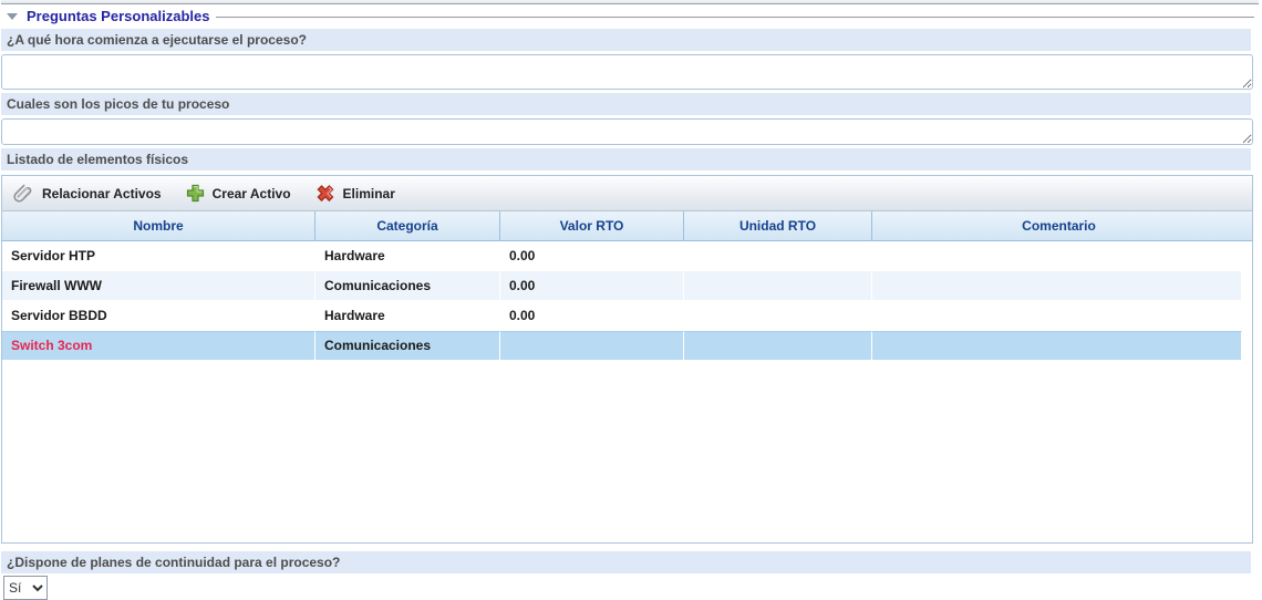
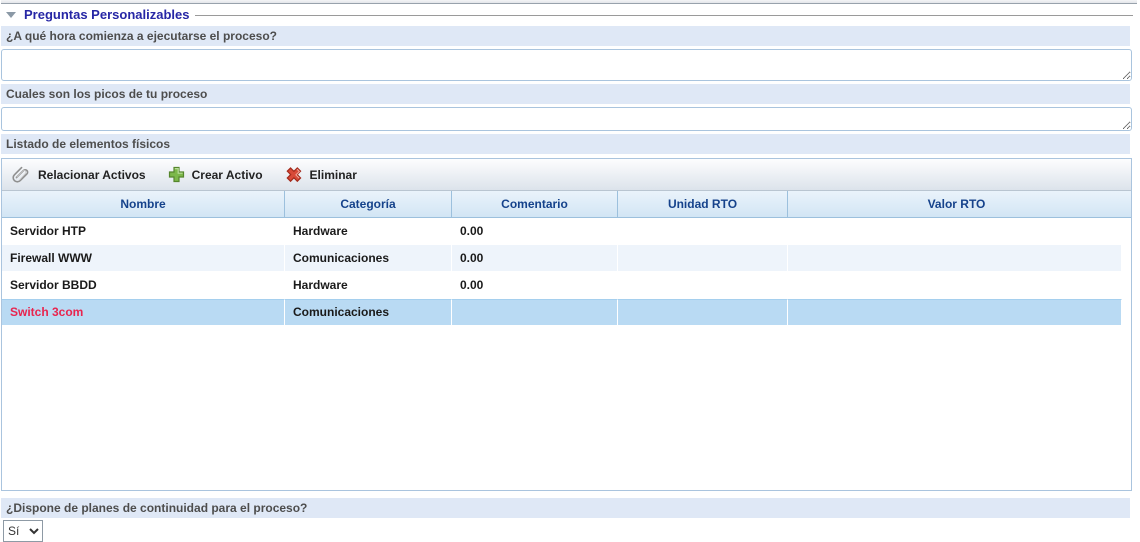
  Preguntas Personalizables
  ¿A qué hora comienza a ejecutarse el proceso?
  Cuales son los picos de tu proceso
  Listado de elementos físicos
  Relacionar Activos
  Crear Activo
  Eliminar
  Nombre
  Categoría
- Valor RTO
+ Comentario
  Unidad RTO
- Comentario
+ Valor RTO
  Servidor HTP
  Hardware
  0.00
  Firewall WWW
  Comunicaciones
  0.00
  Servidor BBDD
  Hardware
  0.00
  Switch 3com
  Comunicaciones
  ¿Dispone de planes de continuidad para el proceso?
  Sí
